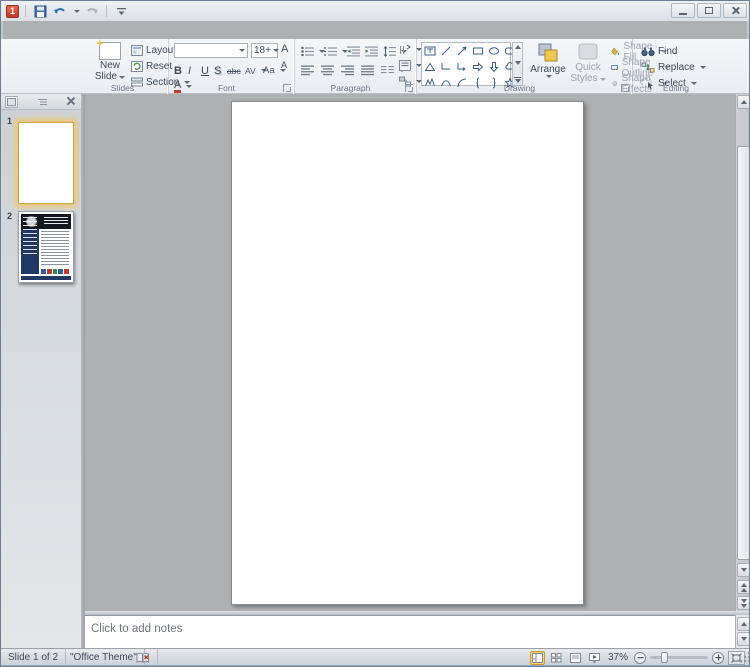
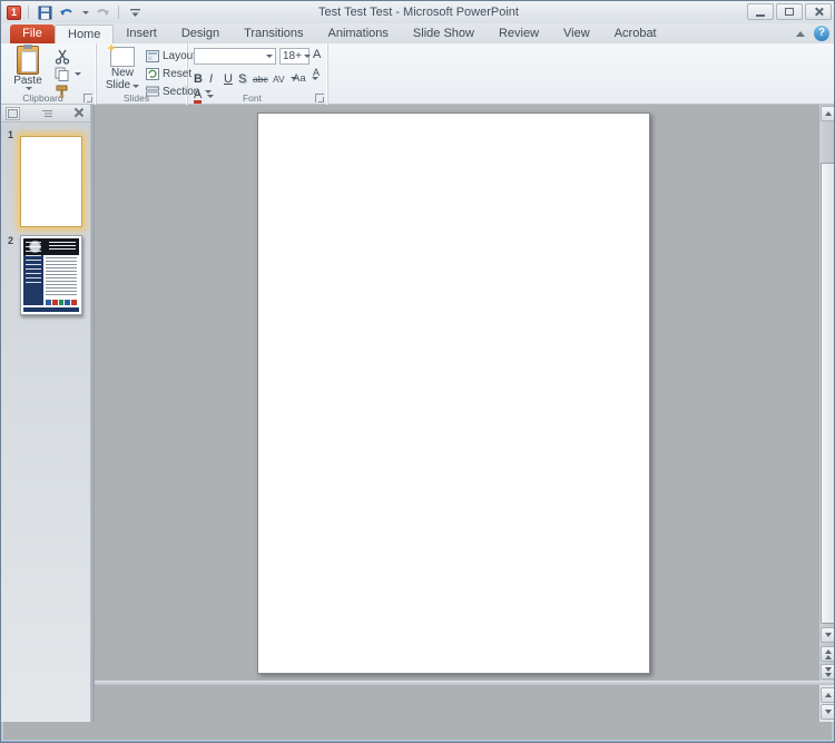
  1
+ Test Test Test - Microsoft PowerPoint
+ File
+ Home
+ Insert
+ Design
+ Transitions
+ Animations
+ Slide Show
+ Review
+ View
+ Acrobat
+ ?
+ Paste
+ Clipboard
  New
  Slide
  Layou
  Reset
  Section
  Slides
  18+
  B
  I
  U
  S
  abc
  AV
  Aa
  A
  A
  A
  Font
- Paragraph
- Arrange
- Quick
- Styles
- Shape Fill
- Shape Outline
- Shape Effects
- Drawing
- Find
- Replace
- Select
- Editing
  1
  2
- Click to add notes
- Slide 1 of 2
- "Office Theme"
- 37%
